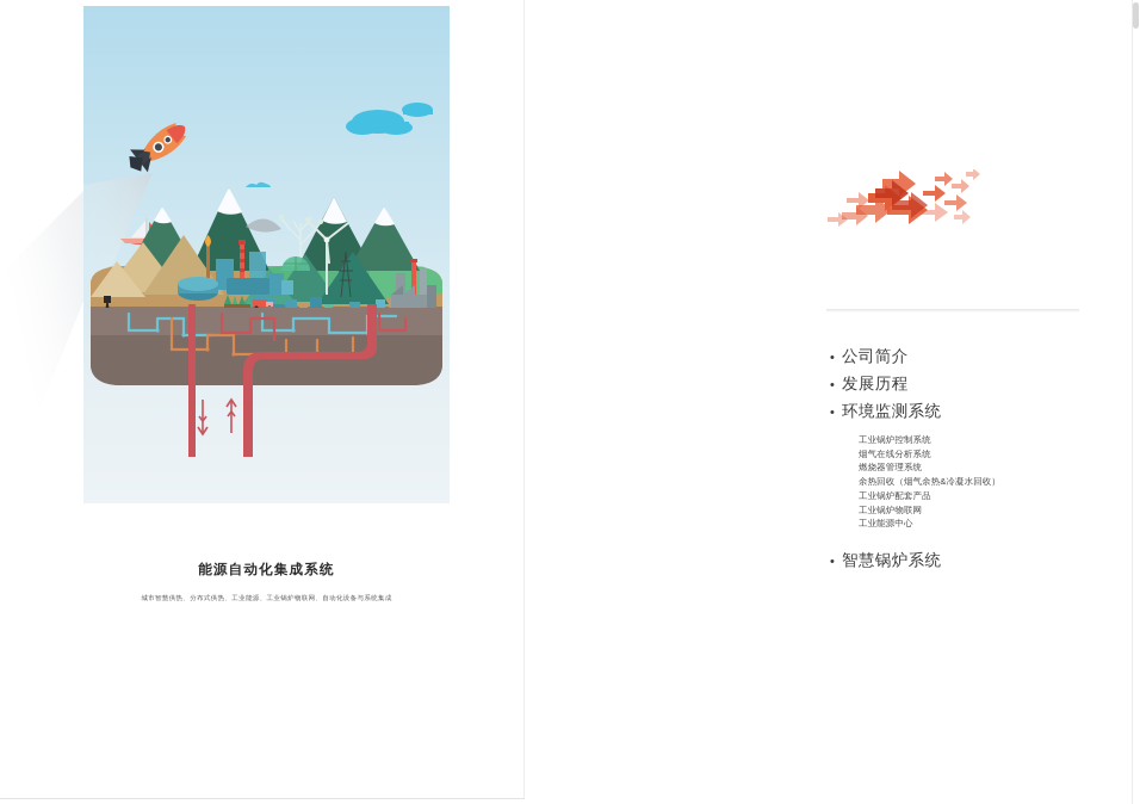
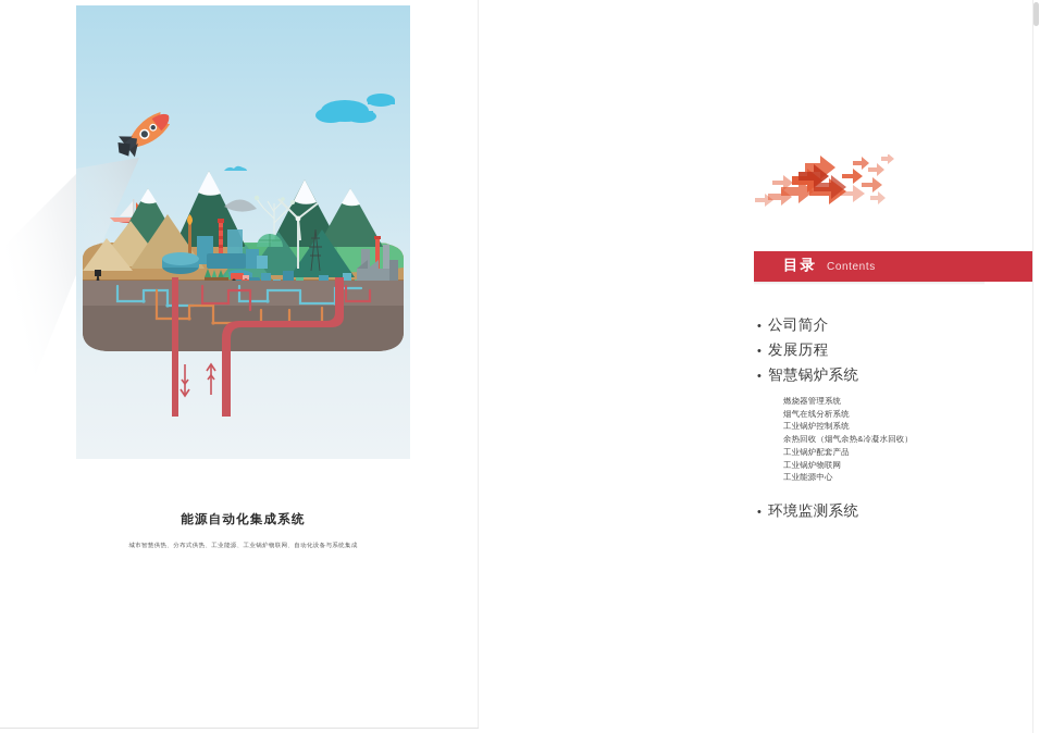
  能源自动化集成系统
+ 目录
+ Contents
  •
  公司简介
  •
  发展历程
  •
- 环境监测系统
+ 智慧锅炉系统
- 工业锅炉控制系统
+ 燃烧器管理系统
  烟气在线分析系统
- 燃烧器管理系统
+ 工业锅炉控制系统
  余热回收（烟气余热&冷凝水回收）
  工业锅炉配套产品
  工业锅炉物联网
  工业能源中心
  •
- 智慧锅炉系统
+ 环境监测系统
